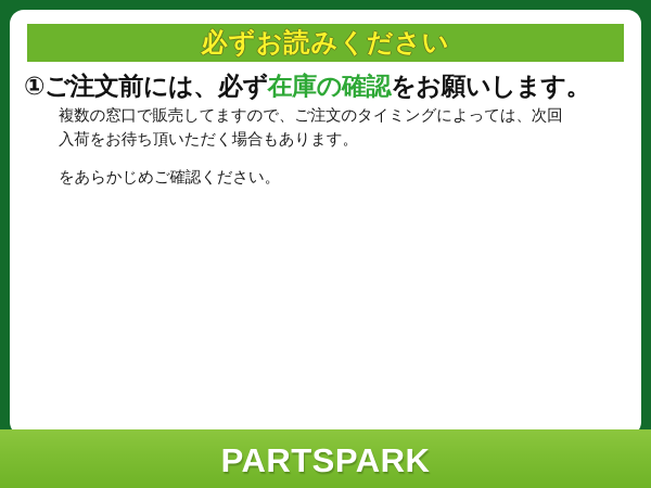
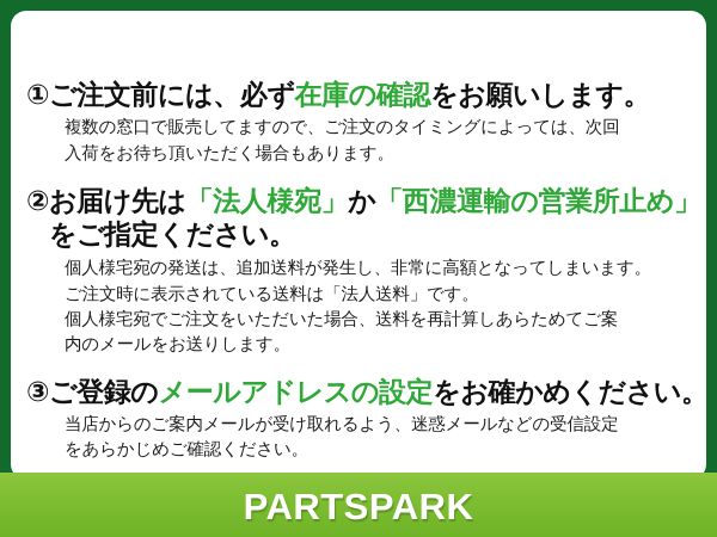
- 必ずお読みください
  ①ご注文前には、必ず在庫の確認をお願いします。
  複数の窓口で販売してますので、ご注文のタイミングによっては、次回
  入荷をお待ち頂いただく場合もあります。
+ ②お届け先は「法人様宛」か「西濃運輸の営業所止め」
+ をご指定ください。
+ 個人様宅宛の発送は、追加送料が発生し、非常に高額となってしまいます。
+ ご注文時に表示されている送料は「法人送料」です。
+ 個人様宅宛でご注文をいただいた場合、送料を再計算しあらためてご案
+ 内のメールをお送りします。
+ ③ご登録のメールアドレスの設定をお確かめください。
+ 当店からのご案内メールが受け取れるよう、迷惑メールなどの受信設定
  をあらかじめご確認ください。
  PARTSPARK
